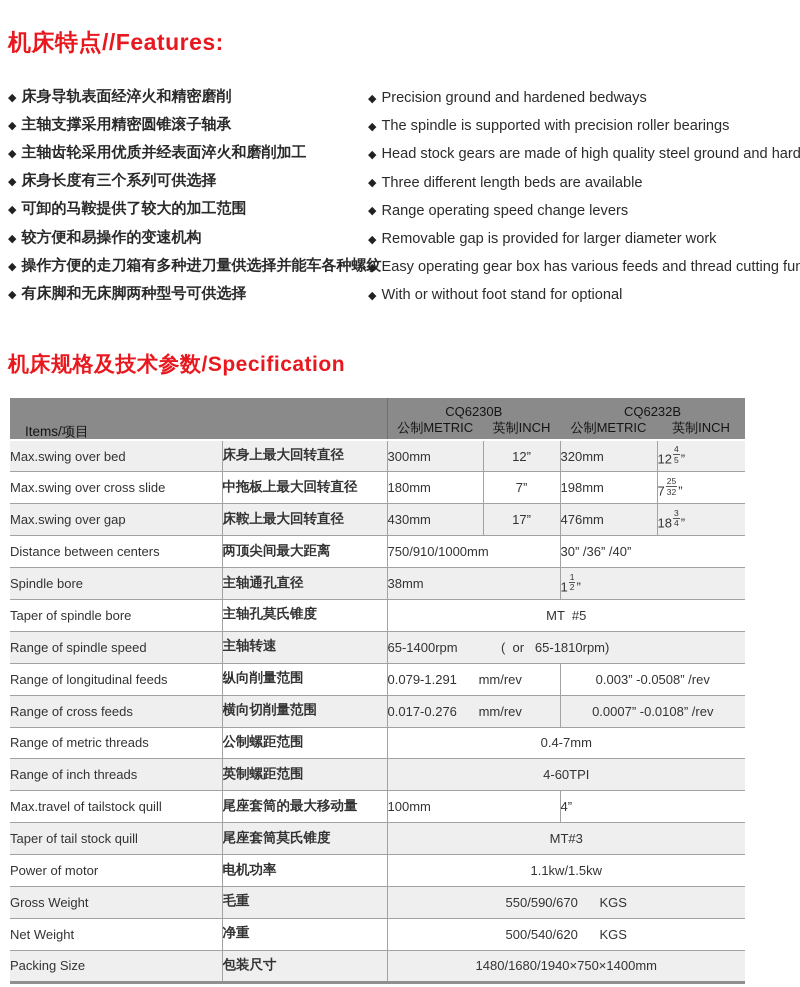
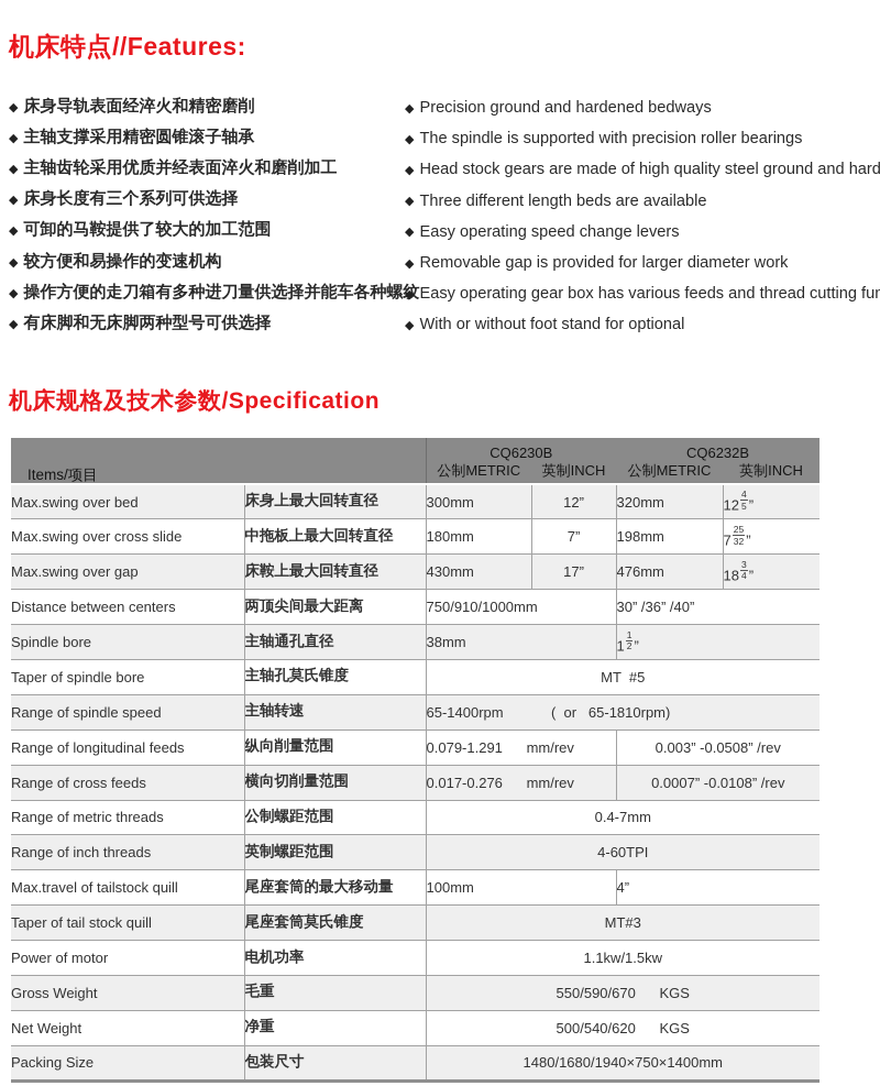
  机床特点//Features:
  ◆
  床身导轨表面经淬火和精密磨削
  ◆
  主轴支撑采用精密圆锥滚子轴承
  ◆
  主轴齿轮采用优质并经表面淬火和磨削加工
  ◆
  床身长度有三个系列可供选择
  ◆
  可卸的马鞍提供了较大的加工范围
  ◆
  较方便和易操作的变速机构
  ◆
  操作方便的走刀箱有多种进刀量供选择并能车各种螺纹
  ◆
  有床脚和无床脚两种型号可供选择
  ◆
  Precision ground and hardened bedways
  ◆
  The spindle is supported with precision roller bearings
  ◆
  Head stock gears are made of high quality steel ground and hard
  ◆
  Three different length beds are available
  ◆
- Range operating speed change levers
+ Easy operating speed change levers
  ◆
  Removable gap is provided for larger diameter work
  ◆
  Easy operating gear box has various feeds and thread cutting fun
  ◆
  With or without foot stand for optional
  机床规格及技术参数/Specification
  Items/项目	CQ6230B	CQ6232B
  公制METRIC	英制INCH	公制METRIC	英制INCH
  Max.swing over bed	床身上最大回转直径	300mm	12”	320mm	1245 ”
  Max.swing over cross slide	中拖板上最大回转直径	180mm	7”	198mm	72532 ”
  Max.swing over gap	床鞍上最大回转直径	430mm	17”	476mm	1834 ”
  Distance between centers	两顶尖间最大距离	750/910/1000mm	30” /36” /40”
  Spindle bore	主轴通孔直径	38mm	112 ”
  Taper of spindle bore	主轴孔莫氏锥度	MT #5
  Range of spindle speed	主轴转速	65-1400rpm ( or 65-1810rpm)
  Range of longitudinal feeds	纵向削量范围	0.079-1.291 mm/rev	0.003” -0.0508” /rev
  Range of cross feeds	横向切削量范围	0.017-0.276 mm/rev	0.0007” -0.0108” /rev
  Range of metric threads	公制螺距范围	0.4-7mm
  Range of inch threads	英制螺距范围	4-60TPI
  Max.travel of tailstock quill	尾座套筒的最大移动量	100mm	4”
  Taper of tail stock quill	尾座套筒莫氏锥度	MT#3
  Power of motor	电机功率	1.1kw/1.5kw
  Gross Weight	毛重	550/590/670 KGS
  Net Weight	净重	500/540/620 KGS
  Packing Size	包装尺寸	1480/1680/1940×750×1400mm
